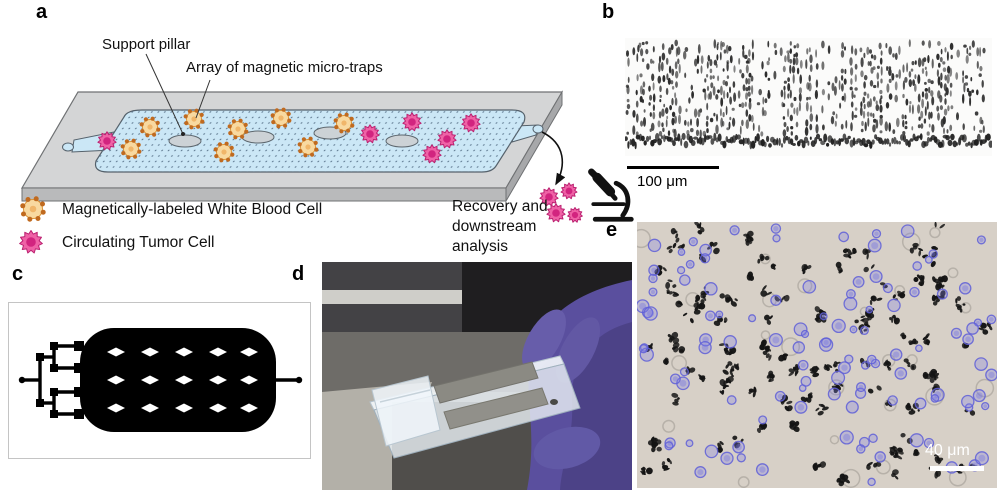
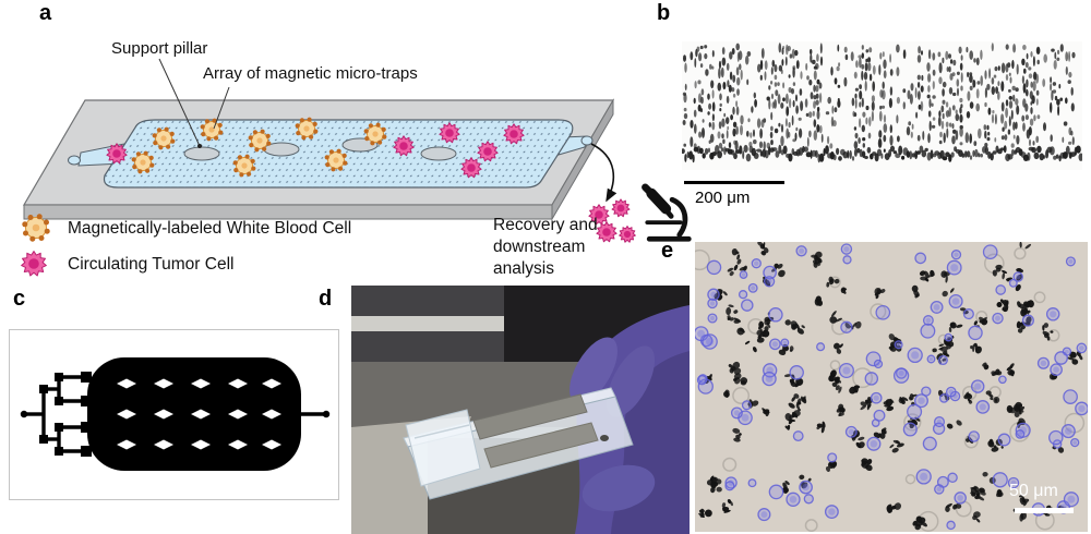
  a
  Support pillar
  Array of magnetic micro-traps
  Magnetically-labeled White Blood Cell
  Circulating Tumor Cell
  Recovery and downstream analysis
  b
- 100 μm
+ 200 μm
  c
  d
  e
- 40 μm
+ 50 μm
